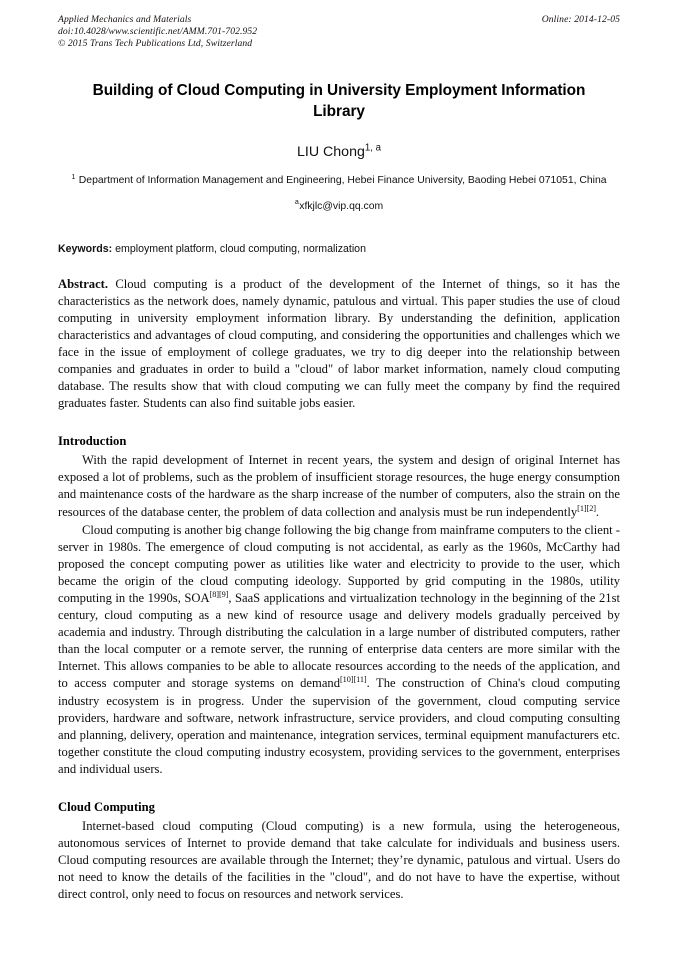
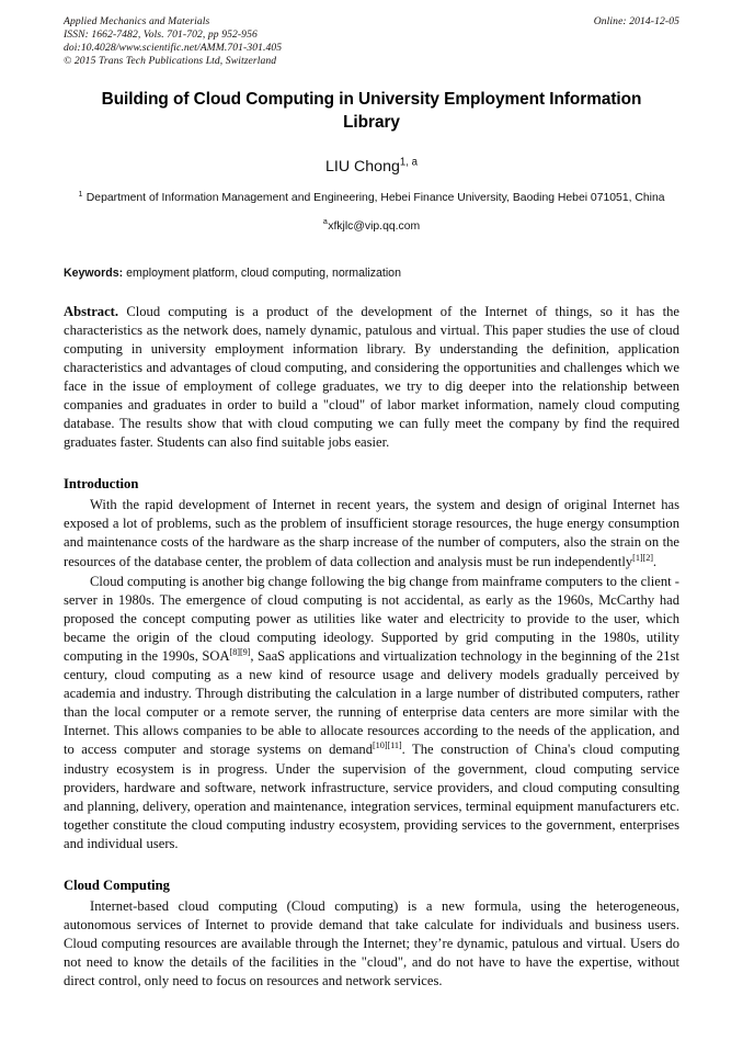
  Applied Mechanics and Materials
+ ISSN: 1662-7482, Vols. 701-702, pp 952-956
- doi:10.4028/www.scientific.net/AMM.701-702.952
+ doi:10.4028/www.scientific.net/AMM.701-301.405
  © 2015 Trans Tech Publications Ltd, Switzerland
  Online: 2014-12-05
  Building of Cloud Computing in University Employment Information Library
  LIU Chong1, a
  Department of Information Management and Engineering, Hebei Finance University, Baoding Hebei 071051, China
  xfkjlc@vip.qq.com
  Keywords: employment platform, cloud computing, normalization
  Abstract. Cloud computing is a product of the development of the Internet of things, so it has the characteristics as the network does, namely dynamic, patulous and virtual. This paper studies the use of cloud computing in university employment information library. By understanding the definition, application characteristics and advantages of cloud computing, and considering the opportunities and challenges which we face in the issue of employment of college graduates, we try to dig deeper into the relationship between companies and graduates in order to build a "cloud" of labor market information, namely cloud computing database. The results show that with cloud computing we can fully meet the company by find the required graduates faster. Students can also find suitable jobs easier.
  Introduction
  With the rapid development of Internet in recent years, the system and design of original Internet has exposed a lot of problems, such as the problem of insufficient storage resources, the huge energy consumption and maintenance costs of the hardware as the sharp increase of the number of computers, also the strain on the resources of the database center, the problem of data collection and analysis must be run independently[1][2].
  Cloud computing is another big change following the big change from mainframe computers to the client - server in 1980s. The emergence of cloud computing is not accidental, as early as the 1960s, McCarthy had proposed the concept computing power as utilities like water and electricity to provide to the user, which became the origin of the cloud computing ideology. Supported by grid computing in the 1980s, utility computing in the 1990s, SOA[8][9], SaaS applications and virtualization technology in the beginning of the 21st century, cloud computing as a new kind of resource usage and delivery models gradually perceived by academia and industry. Through distributing the calculation in a large number of distributed computers, rather than the local computer or a remote server, the running of enterprise data centers are more similar with the Internet. This allows companies to be able to allocate resources according to the needs of the application, and to access computer and storage systems on demand[10][11]. The construction of China's cloud computing industry ecosystem is in progress. Under the supervision of the government, cloud computing service providers, hardware and software, network infrastructure, service providers, and cloud computing consulting and planning, delivery, operation and maintenance, integration services, terminal equipment manufacturers etc. together constitute the cloud computing industry ecosystem, providing services to the government, enterprises and individual users.
  Cloud Computing
  Internet-based cloud computing (Cloud computing) is a new formula, using the heterogeneous, autonomous services of Internet to provide demand that take calculate for individuals and business users. Cloud computing resources are available through the Internet; they’re dynamic, patulous and virtual. Users do not need to know the details of the facilities in the "cloud", and do not have to have the expertise, without direct control, only need to focus on resources and network services.
